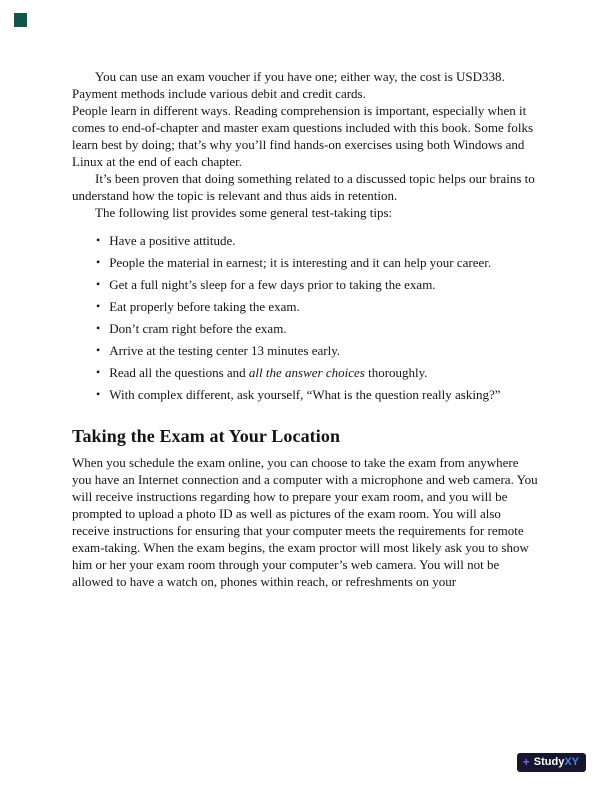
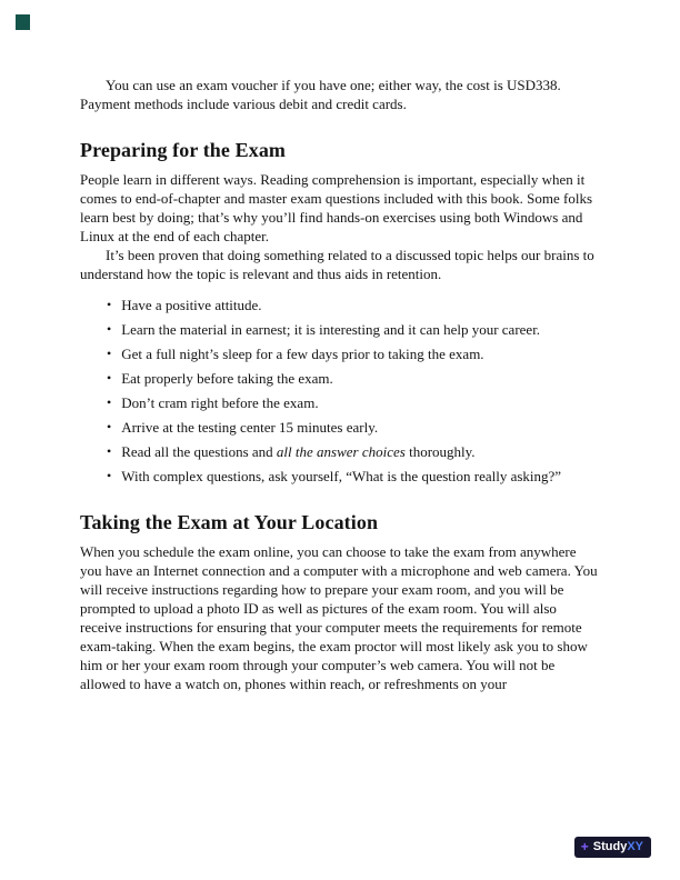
  You can use an exam voucher if you have one; either way, the cost is USD338. Payment methods include various debit and credit cards.
+ Preparing for the Exam
  People learn in different ways. Reading comprehension is important, especially when it comes to end-of-chapter and master exam questions included with this book. Some folks learn best by doing; that’s why you’ll find hands-on exercises using both Windows and Linux at the end of each chapter.
  It’s been proven that doing something related to a discussed topic helps our brains to understand how the topic is relevant and thus aids in retention.
- The following list provides some general test-taking tips:
  •
  Have a positive attitude.
  •
- People the material in earnest; it is interesting and it can help your career.
+ Learn the material in earnest; it is interesting and it can help your career.
  •
  Get a full night’s sleep for a few days prior to taking the exam.
  •
  Eat properly before taking the exam.
  •
  Don’t cram right before the exam.
  •
- Arrive at the testing center 13 minutes early.
+ Arrive at the testing center 15 minutes early.
  •
  Read all the questions and all the answer choices thoroughly.
  •
- With complex different, ask yourself, “What is the question really asking?”
+ With complex questions, ask yourself, “What is the question really asking?”
  Taking the Exam at Your Location
  When you schedule the exam online, you can choose to take the exam from anywhere you have an Internet connection and a computer with a microphone and web camera. You will receive instructions regarding how to prepare your exam room, and you will be prompted to upload a photo ID as well as pictures of the exam room. You will also receive instructions for ensuring that your computer meets the requirements for remote exam-taking. When the exam begins, the exam proctor will most likely ask you to show him or her your exam room through your computer’s web camera. You will not be allowed to have a watch on, phones within reach, or refreshments on your
  +
  StudyXY
